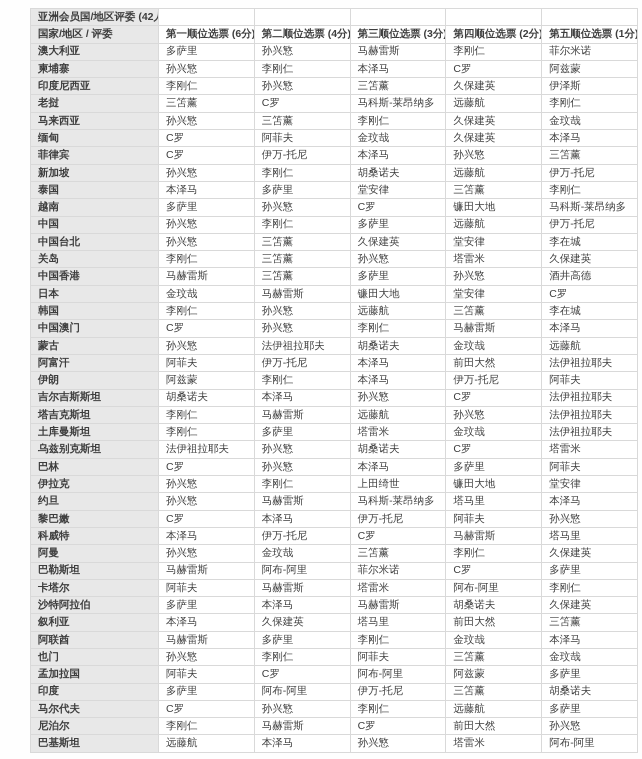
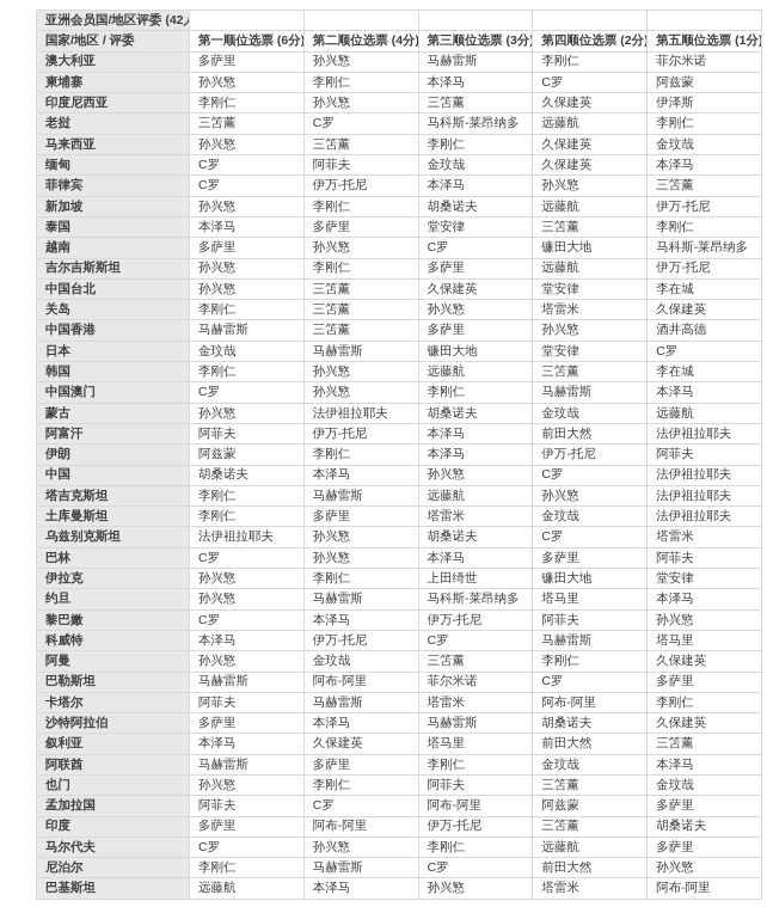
  亚洲会员国/地区评委 (42
  国家/地区 / 评委	第一顺位选票 (6分)	第二顺位选票 (4分)	第三顺位选票 (3分)	第四顺位选票 (2分)	第五顺位选票 (1分)
  澳大利亚	多萨里	孙兴慜	马赫雷斯	李刚仁	菲尔米诺
  柬埔寨	孙兴慜	李刚仁	本泽马	C罗	阿兹蒙
  印度尼西亚	李刚仁	孙兴慜	三笘薰	久保建英	伊泽斯
  老挝	三笘薰	C罗	马科斯-莱昂纳多	远藤航	李刚仁
  马来西亚	孙兴慜	三笘薰	李刚仁	久保建英	金玟哉
  缅甸	C罗	阿菲夫	金玟哉	久保建英	本泽马
  菲律宾	C罗	伊万-托尼	本泽马	孙兴慜	三笘薰
  新加坡	孙兴慜	李刚仁	胡桑诺夫	远藤航	伊万-托尼
  泰国	本泽马	多萨里	堂安律	三笘薰	李刚仁
  越南	多萨里	孙兴慜	C罗	镰田大地	马科斯-莱昂纳多
- 中国	孙兴慜	李刚仁	多萨里	远藤航	伊万-托尼
+ 吉尔吉斯斯坦	孙兴慜	李刚仁	多萨里	远藤航	伊万-托尼
  中国台北	孙兴慜	三笘薰	久保建英	堂安律	李在城
  关岛	李刚仁	三笘薰	孙兴慜	塔雷米	久保建英
  中国香港	马赫雷斯	三笘薰	多萨里	孙兴慜	酒井高德
  日本	金玟哉	马赫雷斯	镰田大地	堂安律	C罗
  韩国	李刚仁	孙兴慜	远藤航	三笘薰	李在城
  中国澳门	C罗	孙兴慜	李刚仁	马赫雷斯	本泽马
  蒙古	孙兴慜	法伊祖拉耶夫	胡桑诺夫	金玟哉	远藤航
  阿富汗	阿菲夫	伊万-托尼	本泽马	前田大然	法伊祖拉耶夫
  伊朗	阿兹蒙	李刚仁	本泽马	伊万-托尼	阿菲夫
- 吉尔吉斯斯坦	胡桑诺夫	本泽马	孙兴慜	C罗	法伊祖拉耶夫
+ 中国	胡桑诺夫	本泽马	孙兴慜	C罗	法伊祖拉耶夫
  塔吉克斯坦	李刚仁	马赫雷斯	远藤航	孙兴慜	法伊祖拉耶夫
  土库曼斯坦	李刚仁	多萨里	塔雷米	金玟哉	法伊祖拉耶夫
  乌兹别克斯坦	法伊祖拉耶夫	孙兴慜	胡桑诺夫	C罗	塔雷米
  巴林	C罗	孙兴慜	本泽马	多萨里	阿菲夫
  伊拉克	孙兴慜	李刚仁	上田绮世	镰田大地	堂安律
  约旦	孙兴慜	马赫雷斯	马科斯-莱昂纳多	塔马里	本泽马
  黎巴嫩	C罗	本泽马	伊万-托尼	阿菲夫	孙兴慜
  科威特	本泽马	伊万-托尼	C罗	马赫雷斯	塔马里
  阿曼	孙兴慜	金玟哉	三笘薰	李刚仁	久保建英
  巴勒斯坦	马赫雷斯	阿布-阿里	菲尔米诺	C罗	多萨里
  卡塔尔	阿菲夫	马赫雷斯	塔雷米	阿布-阿里	李刚仁
  沙特阿拉伯	多萨里	本泽马	马赫雷斯	胡桑诺夫	久保建英
  叙利亚	本泽马	久保建英	塔马里	前田大然	三笘薰
  阿联酋	马赫雷斯	多萨里	李刚仁	金玟哉	本泽马
  也门	孙兴慜	李刚仁	阿菲夫	三笘薰	金玟哉
  孟加拉国	阿菲夫	C罗	阿布-阿里	阿兹蒙	多萨里
  印度	多萨里	阿布-阿里	伊万-托尼	三笘薰	胡桑诺夫
  马尔代夫	C罗	孙兴慜	李刚仁	远藤航	多萨里
  尼泊尔	李刚仁	马赫雷斯	C罗	前田大然	孙兴慜
  巴基斯坦	远藤航	本泽马	孙兴慜	塔雷米	阿布-阿里
